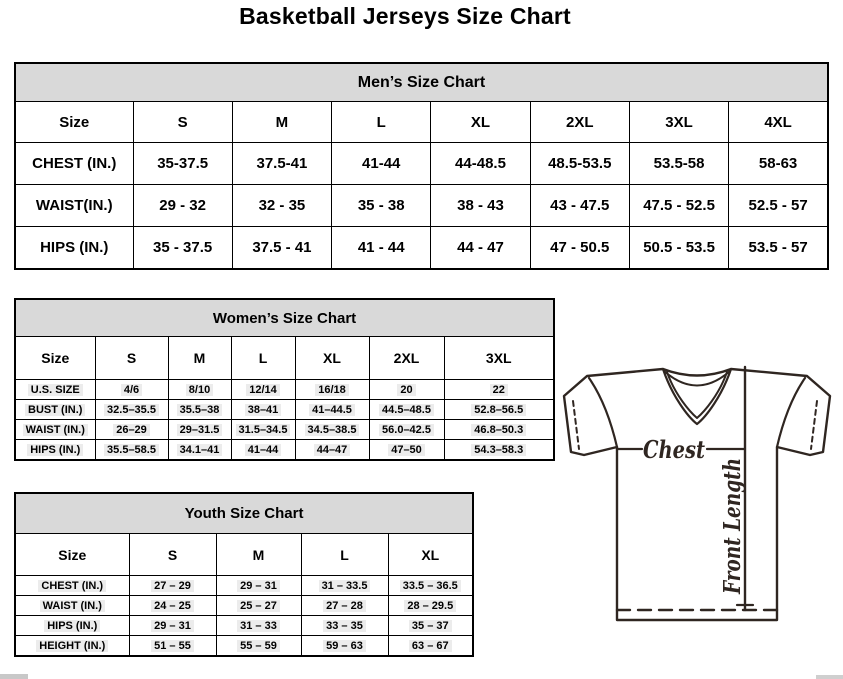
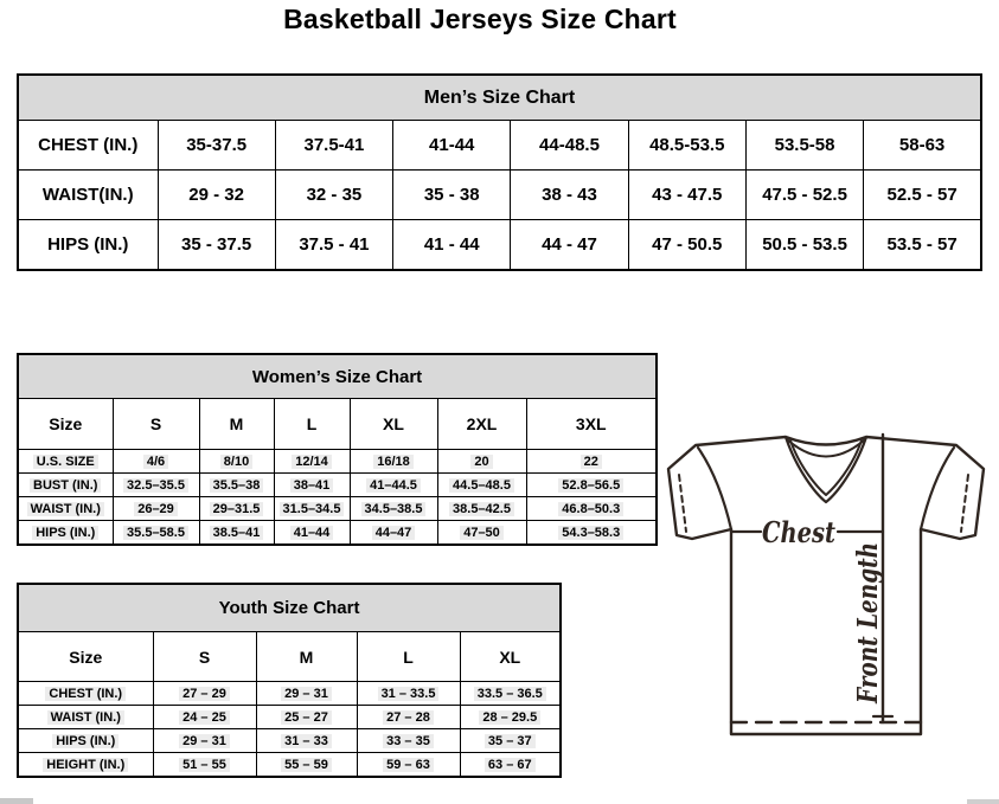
  Basketball Jerseys Size Chart
  Men’s Size Chart
- Size	S	M	L	XL	2XL	3XL	4XL
  CHEST (IN.)	35-37.5	37.5-41	41-44	44-48.5	48.5-53.5	53.5-58	58-63
  WAIST(IN.)	29 - 32	32 - 35	35 - 38	38 - 43	43 - 47.5	47.5 - 52.5	52.5 - 57
  HIPS (IN.)	35 - 37.5	37.5 - 41	41 - 44	44 - 47	47 - 50.5	50.5 - 53.5	53.5 - 57
  Women’s Size Chart
  Size	S	M	L	XL	2XL	3XL
  U.S. SIZE	4/6	8/10	12/14	16/18	20	22
  BUST (IN.)	32.5–35.5	35.5–38	38–41	41–44.5	44.5–48.5	52.8–56.5
- WAIST (IN.)	26–29	29–31.5	31.5–34.5	34.5–38.5	56.0–42.5	46.8–50.3
+ WAIST (IN.)	26–29	29–31.5	31.5–34.5	34.5–38.5	38.5–42.5	46.8–50.3
- HIPS (IN.)	35.5–58.5	34.1–41	41–44	44–47	47–50	54.3–58.3
+ HIPS (IN.)	35.5–58.5	38.5–41	41–44	44–47	47–50	54.3–58.3
  Youth Size Chart
  Size	S	M	L	XL
  CHEST (IN.)	27 – 29	29 – 31	31 – 33.5	33.5 – 36.5
  WAIST (IN.)	24 – 25	25 – 27	27 – 28	28 – 29.5
  HIPS (IN.)	29 – 31	31 – 33	33 – 35	35 – 37
  HEIGHT (IN.)	51 – 55	55 – 59	59 – 63	63 – 67
  Chest
